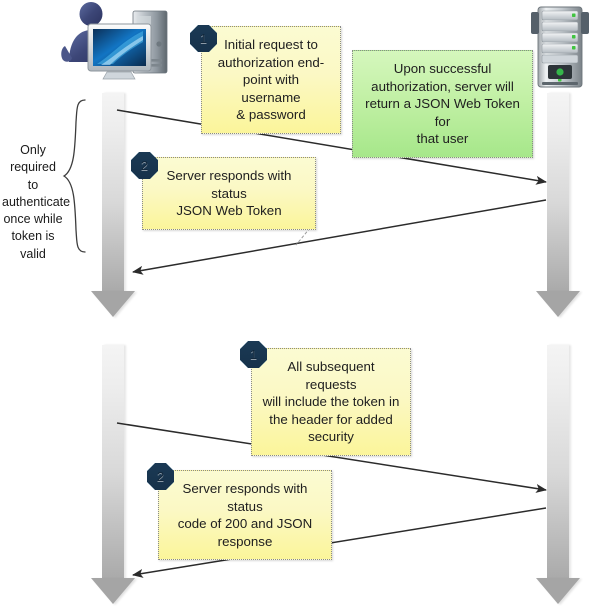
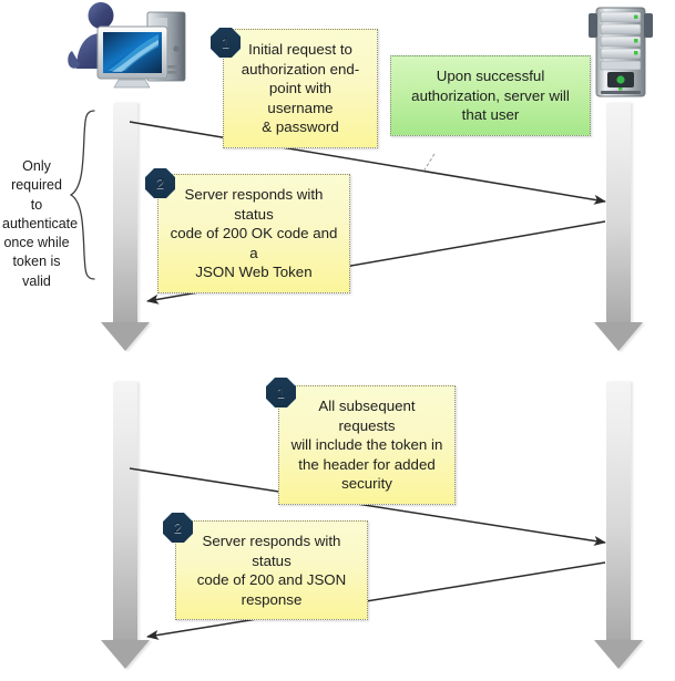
  1
  Initial request to
  authorization end-
  point with username
  & password
  Upon successful
  authorization, server will
- return a JSON Web Token for
  that user
  2
  Server responds with status
+ code of 200 OK code and a
  JSON Web Token
  1
  All subsequent requests
  will include the token in
  the header for added
  security
  2
  Server responds with status
  code of 200 and JSON
  response
  Only required
  to
  authenticate
  once while
  token is valid
